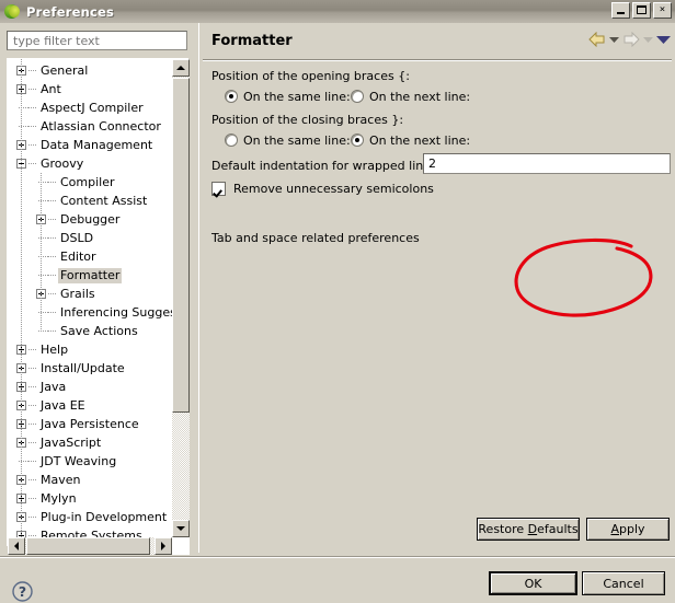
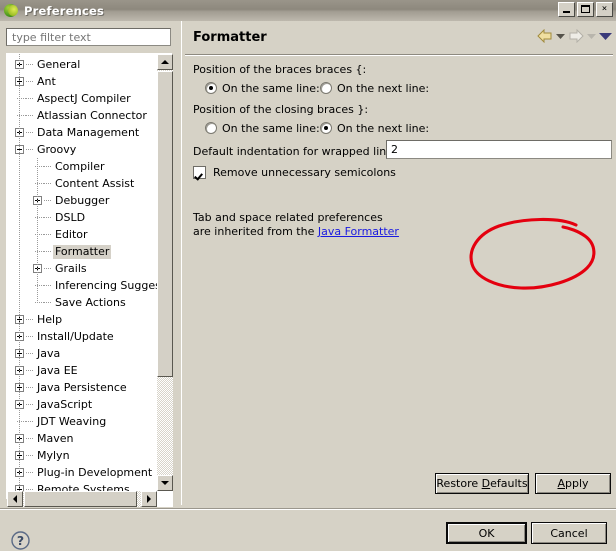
  Preferences
  ×
  type filter text
  General
  Ant
  AspectJ Compiler
  Atlassian Connector
  Data Management
  Groovy
  Compiler
  Content Assist
  Debugger
  DSLD
  Editor
  Formatter
  Grails
  Inferencing Sugge
  Save Actions
  Help
  Install/Update
  Java
  Java EE
  Java Persistence
  JavaScript
  JDT Weaving
  Maven
  Mylyn
  Plug-in Development
  Remote Systems
  Formatter
- Position of the opening braces {:
+ Position of the braces braces {:
  On the same line:
  On the next line:
  Position of the closing braces }:
  On the same line:
  On the next line:
  Default indentation for wrapped lin
  2
  Remove unnecessary semicolons
  Tab and space related preferences
+ are inherited from the Java Formatter
  Restore Defaults
  Apply
  ?
  OK
  Cancel
